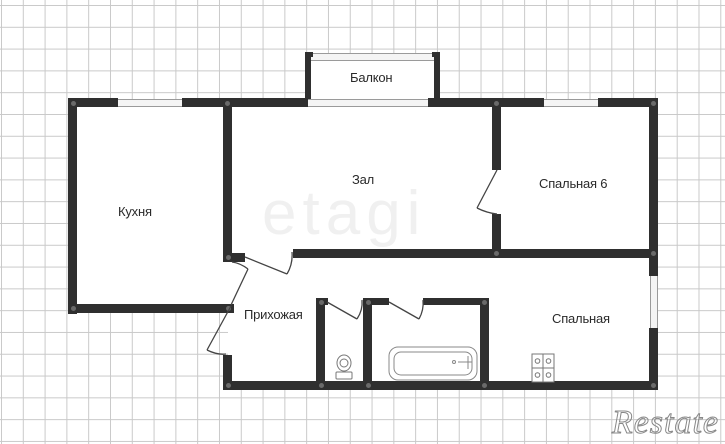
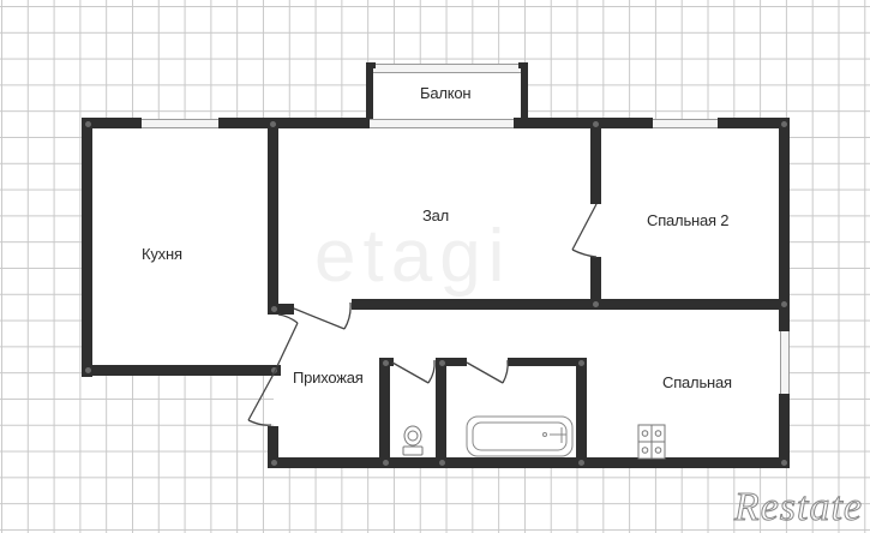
  etagi
  Кухня
  Зал
- Спальная 6
+ Спальная 2
  Балкон
  Прихожая
  Спальная
  Restate
